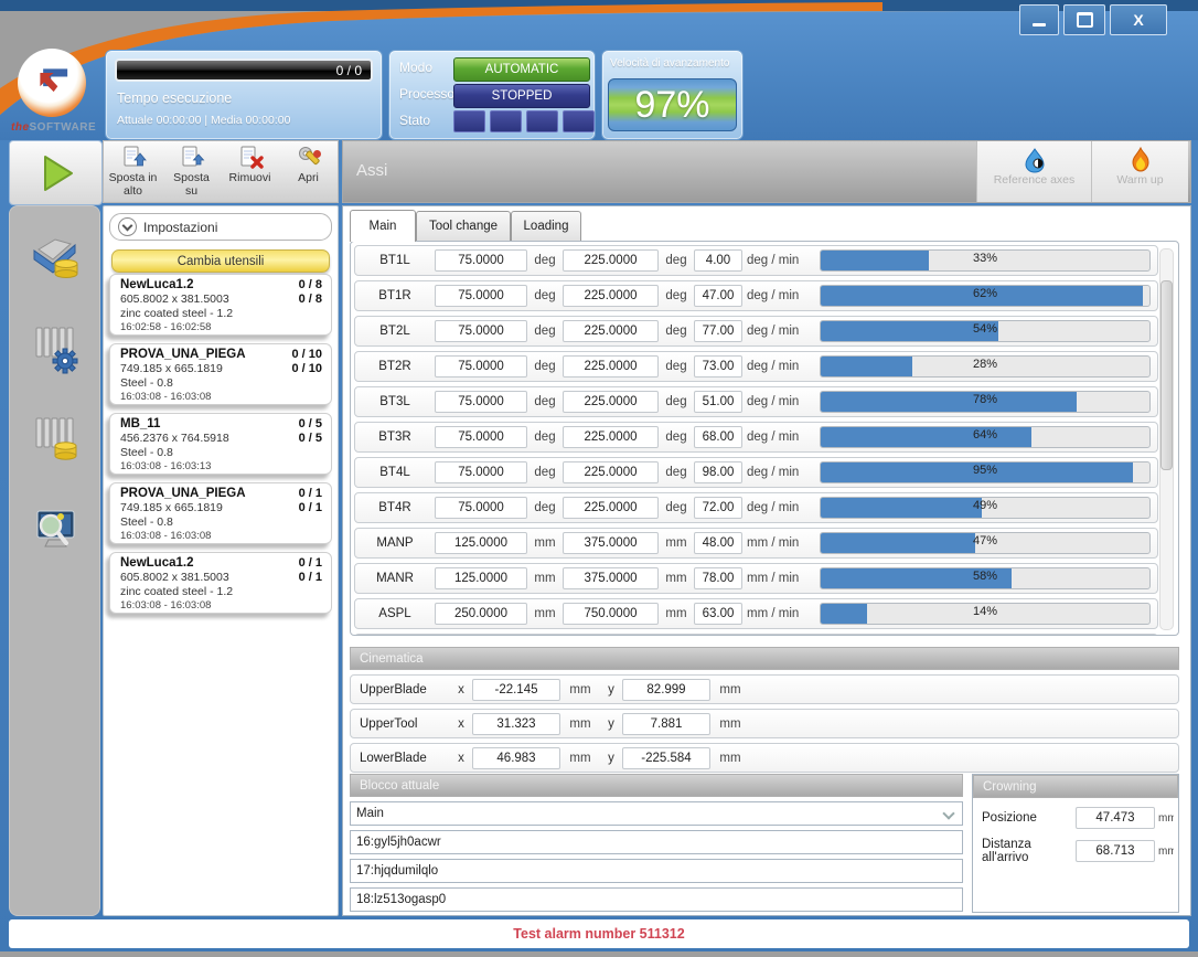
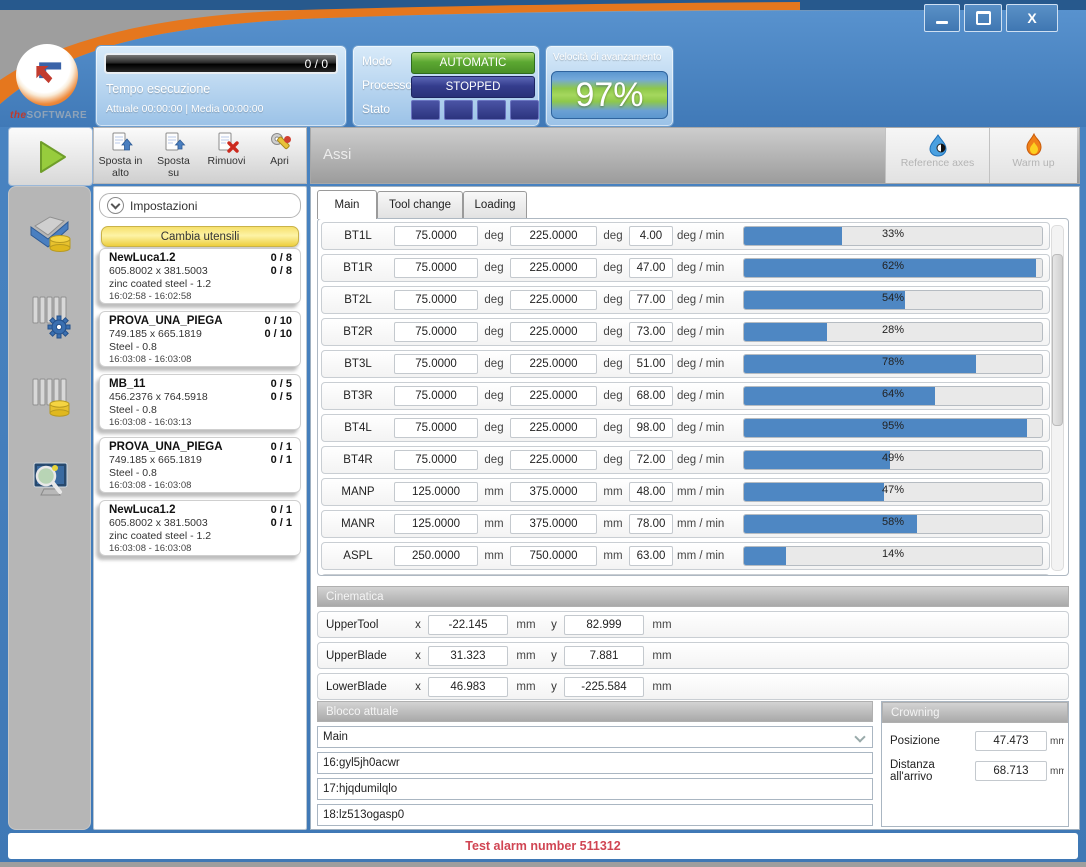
  X
  theSOFTWARE
  0 / 0
  Tempo esecuzione
  Attuale 00:00:00 | Media 00:00:00
  Modo
  AUTOMATIC
  Processo
  STOPPED
  Stato
  Velocità di avanzamento
  97%
  Sposta in
  alto
  Sposta
  su
  Rimuovi
  Apri
  Assi
  Reference axes
  Warm up
  Impostazioni
  Cambia utensili
  NewLuca1.2
  0 / 8
  0 / 8
  605.8002 x 381.5003
  zinc coated steel - 1.2
  16:02:58 - 16:02:58
  PROVA_UNA_PIEGA
  0 / 10
  0 / 10
  749.185 x 665.1819
  Steel - 0.8
  16:03:08 - 16:03:08
  MB_11
  0 / 5
  0 / 5
  456.2376 x 764.5918
  Steel - 0.8
  16:03:08 - 16:03:13
  PROVA_UNA_PIEGA
  0 / 1
  0 / 1
  749.185 x 665.1819
  Steel - 0.8
  16:03:08 - 16:03:08
  NewLuca1.2
  0 / 1
  0 / 1
  605.8002 x 381.5003
  zinc coated steel - 1.2
  16:03:08 - 16:03:08
  Main
  Tool change
  Loading
  BT1L
  75.0000
  deg
  225.0000
  deg
  4.00
  deg / min
  33%
  BT1R
  75.0000
  deg
  225.0000
  deg
  47.00
  deg / min
  62%
  BT2L
  75.0000
  deg
  225.0000
  deg
  77.00
  deg / min
  54%
  BT2R
  75.0000
  deg
  225.0000
  deg
  73.00
  deg / min
  28%
  BT3L
  75.0000
  deg
  225.0000
  deg
  51.00
  deg / min
  78%
  BT3R
  75.0000
  deg
  225.0000
  deg
  68.00
  deg / min
  64%
  BT4L
  75.0000
  deg
  225.0000
  deg
  98.00
  deg / min
  95%
  BT4R
  75.0000
  deg
  225.0000
  deg
  72.00
  deg / min
  49%
  MANP
  125.0000
  mm
  375.0000
  mm
  48.00
  mm / min
  47%
  MANR
  125.0000
  mm
  375.0000
  mm
  78.00
  mm / min
  58%
  ASPL
  250.0000
  mm
  750.0000
  mm
  63.00
  mm / min
  14%
  Cinematica
- UpperBlade
+ UpperTool
  x
  -22.145
  mm
  y
  82.999
  mm
- UpperTool
+ UpperBlade
  x
  31.323
  mm
  y
  7.881
  mm
  LowerBlade
  x
  46.983
  mm
  y
  -225.584
  mm
  Blocco attuale
  Main
  16:gyl5jh0acwr
  17:hjqdumilqlo
  18:lz513ogasp0
  Crowning
  Posizione
  47.473
  mm
  Distanza all'arrivo
  68.713
  mm
  Test alarm number 511312
